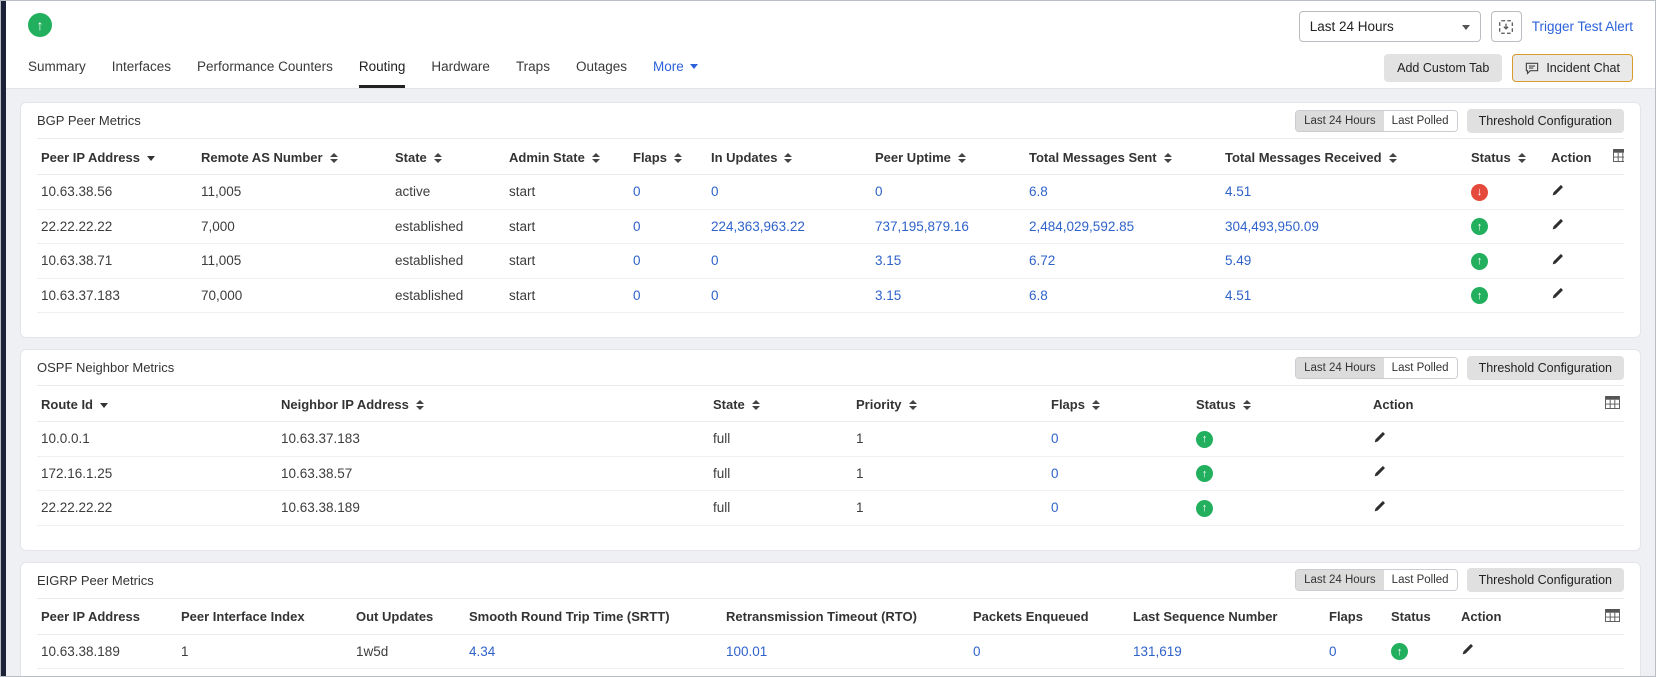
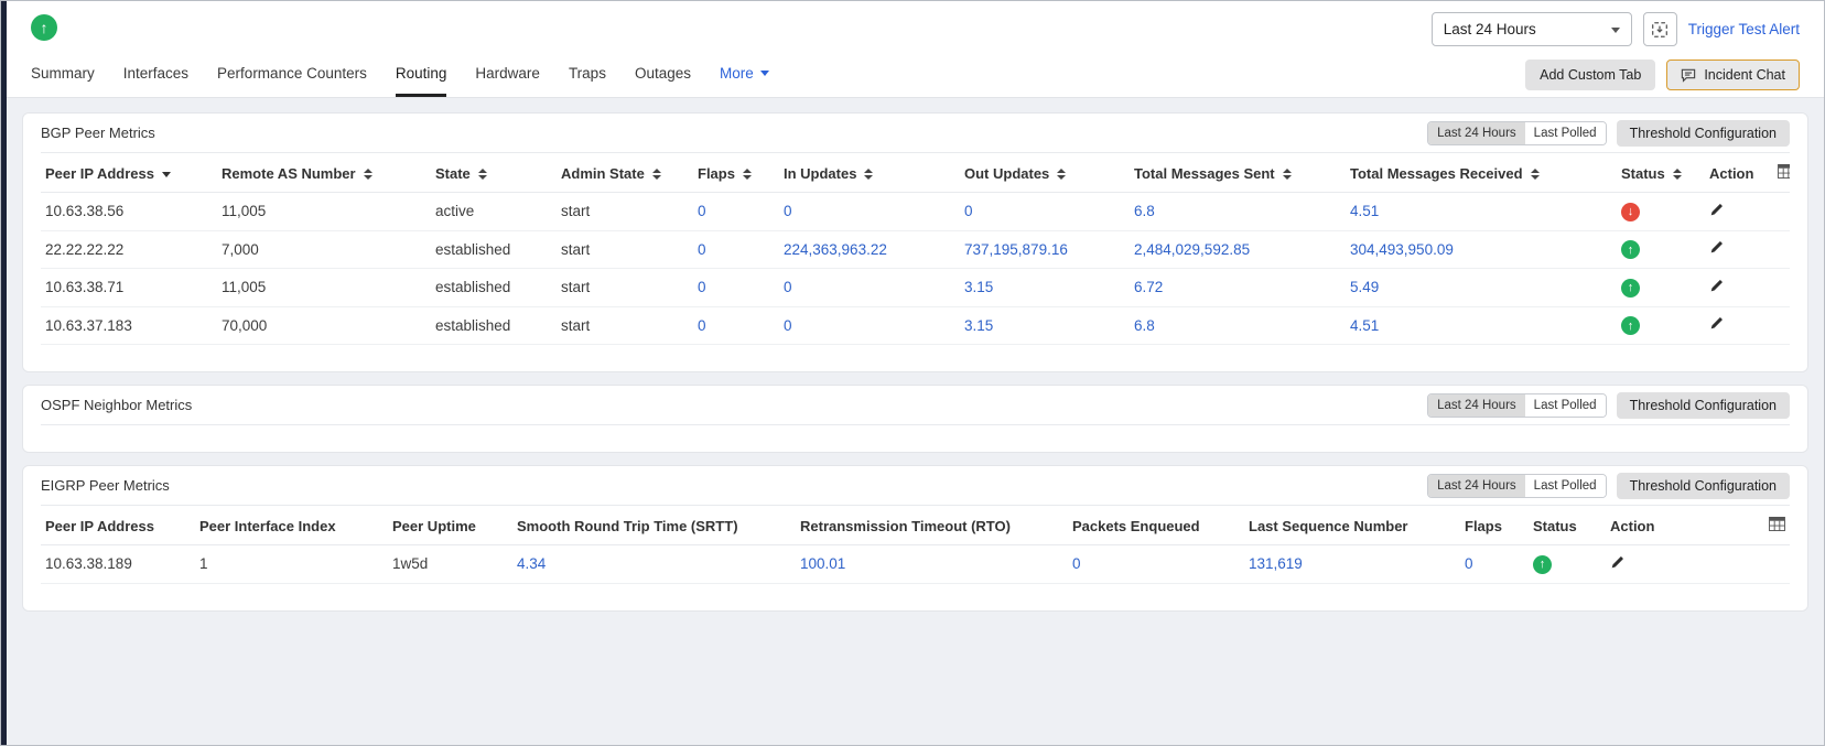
  Last 24 Hours
  Trigger Test Alert
  Summary
  Interfaces
  Performance Counters
  Routing
  Hardware
  Traps
  Outages
  More
  Add Custom Tab
  Incident Chat
  BGP Peer Metrics
  Last 24 Hours
  Last Polled
  Threshold Configuration
- Peer IP Address	Remote AS Number	State	Admin State	Flaps	In Updates	Peer Uptime	Total Messages Sent	Total Messages Received	Status	Action
+ Peer IP Address	Remote AS Number	State	Admin State	Flaps	In Updates	Out Updates	Total Messages Sent	Total Messages Received	Status	Action
  10.63.38.56	11,005	active	start	0	0	0	6.8	4.51
  22.22.22.22	7,000	established	start	0	224,363,963.22	737,195,879.16	2,484,029,592.85	304,493,950.09
  10.63.38.71	11,005	established	start	0	0	3.15	6.72	5.49
  10.63.37.183	70,000	established	start	0	0	3.15	6.8	4.51
  OSPF Neighbor Metrics
  Last 24 Hours
  Last Polled
  Threshold Configuration
- Route Id	Neighbor IP Address	State	Priority	Flaps	Status	Action
- 10.0.0.1	10.63.37.183	full	1	0
- 172.16.1.25	10.63.38.57	full	1	0
- 22.22.22.22	10.63.38.189	full	1	0
  EIGRP Peer Metrics
  Last 24 Hours
  Last Polled
  Threshold Configuration
- Peer IP Address	Peer Interface Index	Out Updates	Smooth Round Trip Time (SRTT)	Retransmission Timeout (RTO)	Packets Enqueued	Last Sequence Number	Flaps	Status	Action
+ Peer IP Address	Peer Interface Index	Peer Uptime	Smooth Round Trip Time (SRTT)	Retransmission Timeout (RTO)	Packets Enqueued	Last Sequence Number	Flaps	Status	Action
  10.63.38.189	1	1w5d	4.34	100.01	0	131,619	0
